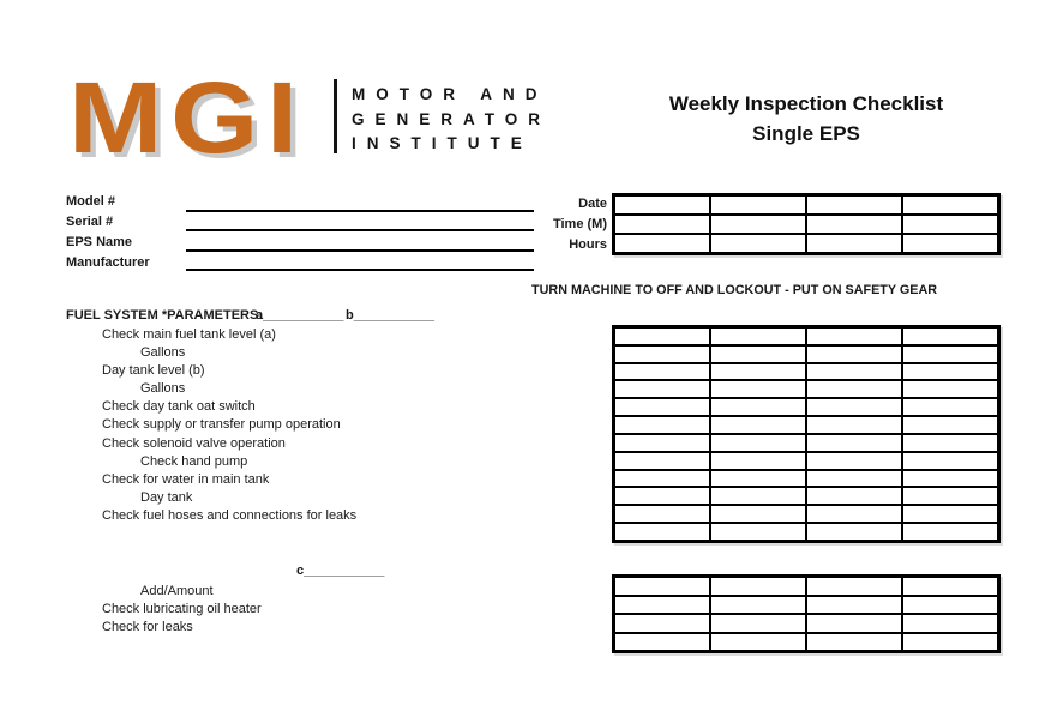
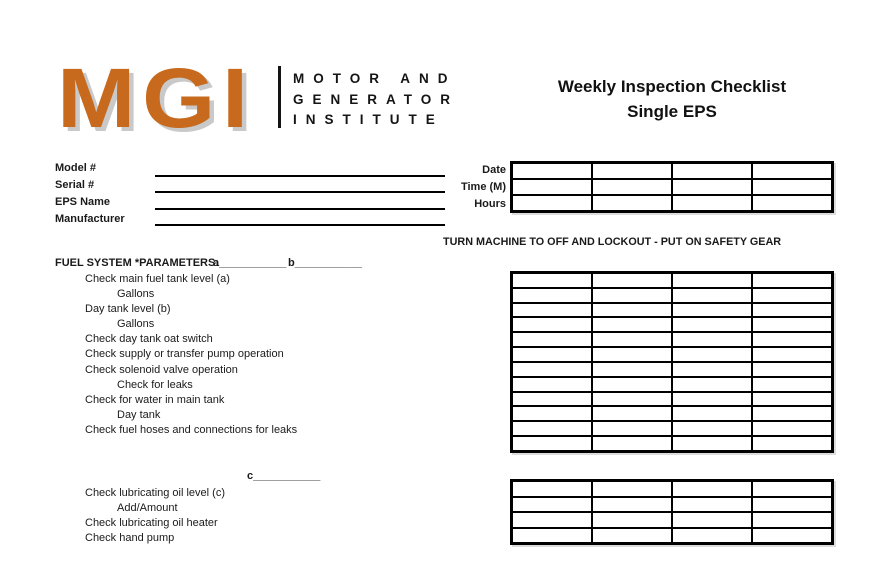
  MGI
  MOTOR AND
  GENERATOR
  INSTITUTE
  Weekly Inspection Checklist
  Single EPS
  Model #
  Serial #
  EPS Name
  Manufacturer
  Date
  Time (M)
  Hours
  TURN MACHINE TO OFF AND LOCKOUT - PUT ON SAFETY GEAR
  FUEL SYSTEM *PARAMETERS:
  a___________
  b___________
  Check main fuel tank level (a)
  Gallons
  Day tank level (b)
  Gallons
  Check day tank oat switch
  Check supply or transfer pump operation
  Check solenoid valve operation
- Check hand pump
+ Check for leaks
  Check for water in main tank
  Day tank
  Check fuel hoses and connections for leaks
  c___________
+ Check lubricating oil level (c)
  Add/Amount
  Check lubricating oil heater
- Check for leaks
+ Check hand pump
